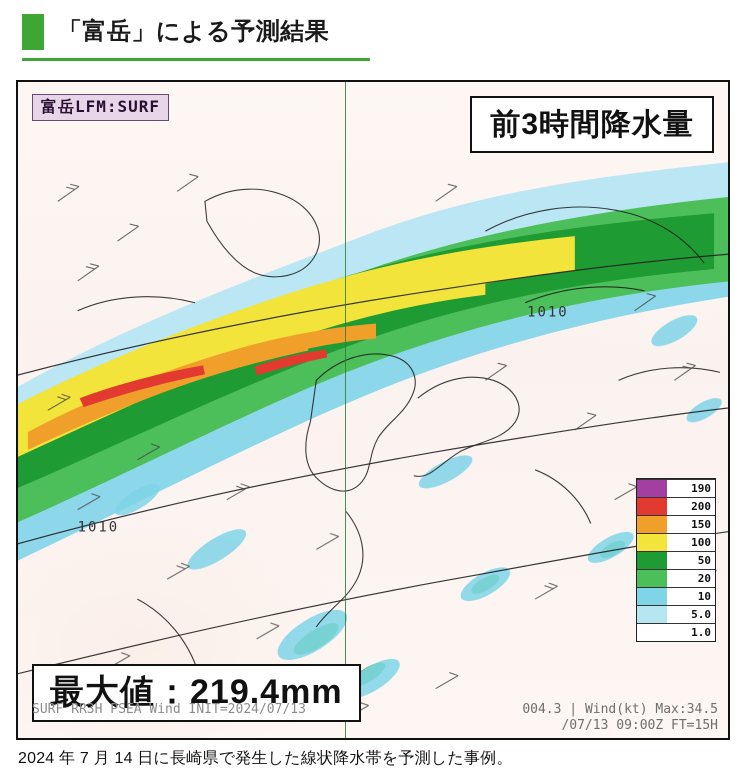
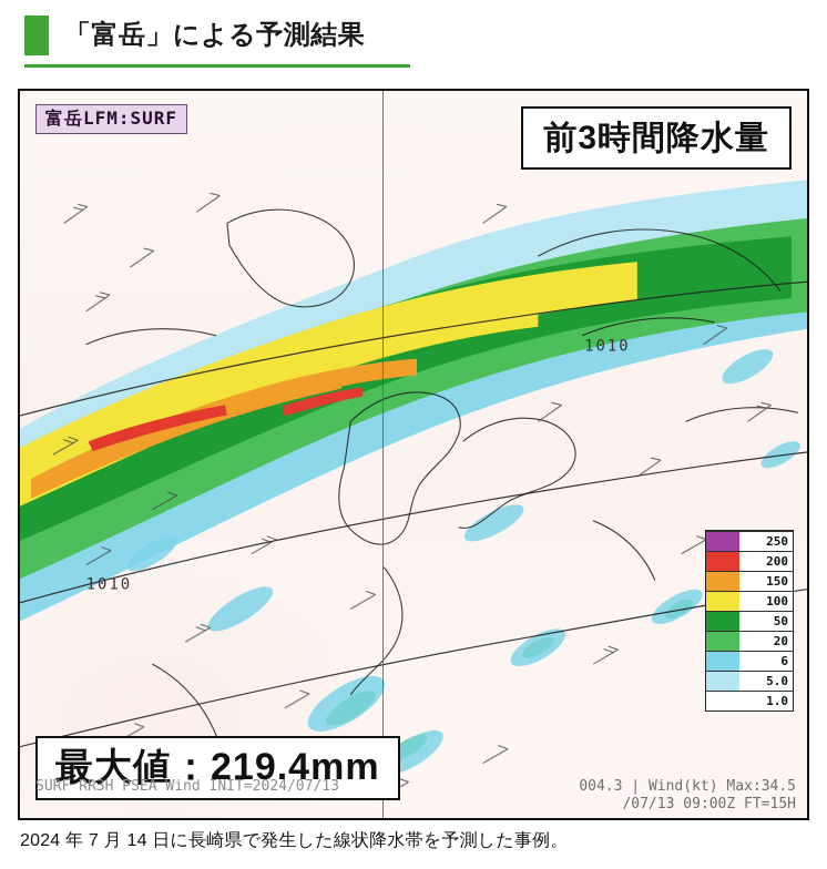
  「富岳」による予測結果
  1010
  1010
  富岳LFM:SURF
  前3時間降水量
  最大値：219.4mm
  1.0
  5.0
- 10
+ 6
  20
  50
  100
  150
  200
- 190
+ 250
  SURF RR3H PSEA Wind INIT=2024/07/13
  004.3 | Wind(kt) Max:34.5
  /07/13 09:00Z FT=15H
  2024 年 7 月 14 日に長崎県で発生した線状降水帯を予測した事例。
